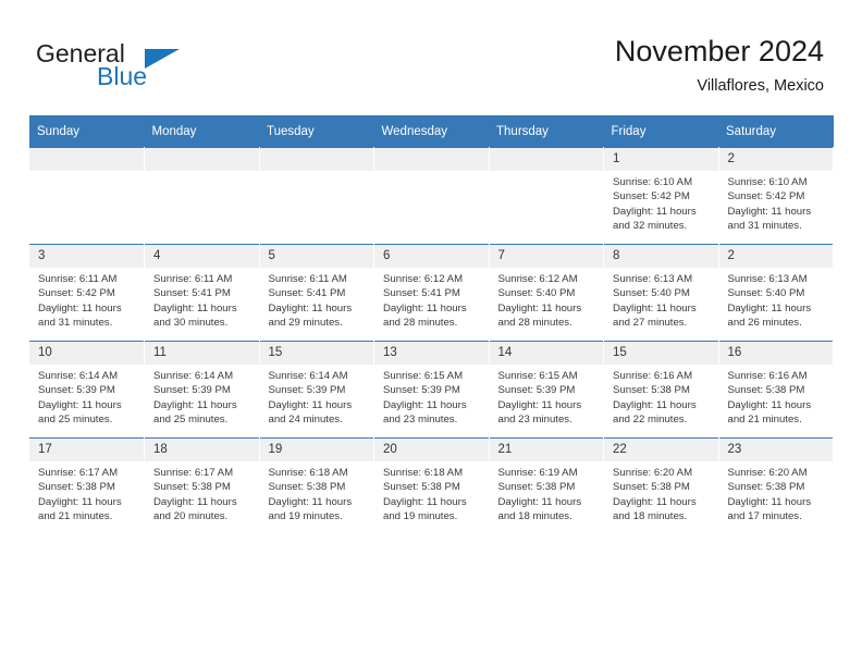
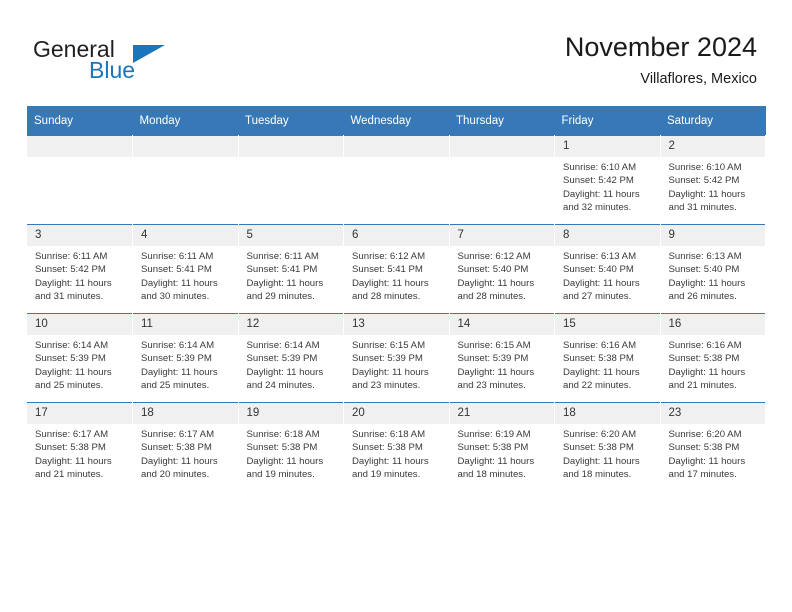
  General
  Blue
  November 2024
  Villaflores, Mexico
  Sunday	Monday	Tuesday	Wednesday	Thursday	Friday	Saturday
  					1Sunrise: 6:10 AMSunset: 5:42 PMDaylight: 11 hours and 32 minutes.	2Sunrise: 6:10 AMSunset: 5:42 PMDaylight: 11 hours and 31 minutes.
- 3Sunrise: 6:11 AMSunset: 5:42 PMDaylight: 11 hours and 31 minutes.	4Sunrise: 6:11 AMSunset: 5:41 PMDaylight: 11 hours and 30 minutes.	5Sunrise: 6:11 AMSunset: 5:41 PMDaylight: 11 hours and 29 minutes.	6Sunrise: 6:12 AMSunset: 5:41 PMDaylight: 11 hours and 28 minutes.	7Sunrise: 6:12 AMSunset: 5:40 PMDaylight: 11 hours and 28 minutes.	8Sunrise: 6:13 AMSunset: 5:40 PMDaylight: 11 hours and 27 minutes.	2Sunrise: 6:13 AMSunset: 5:40 PMDaylight: 11 hours and 26 minutes.
+ 3Sunrise: 6:11 AMSunset: 5:42 PMDaylight: 11 hours and 31 minutes.	4Sunrise: 6:11 AMSunset: 5:41 PMDaylight: 11 hours and 30 minutes.	5Sunrise: 6:11 AMSunset: 5:41 PMDaylight: 11 hours and 29 minutes.	6Sunrise: 6:12 AMSunset: 5:41 PMDaylight: 11 hours and 28 minutes.	7Sunrise: 6:12 AMSunset: 5:40 PMDaylight: 11 hours and 28 minutes.	8Sunrise: 6:13 AMSunset: 5:40 PMDaylight: 11 hours and 27 minutes.	9Sunrise: 6:13 AMSunset: 5:40 PMDaylight: 11 hours and 26 minutes.
- 10Sunrise: 6:14 AMSunset: 5:39 PMDaylight: 11 hours and 25 minutes.	11Sunrise: 6:14 AMSunset: 5:39 PMDaylight: 11 hours and 25 minutes.	15Sunrise: 6:14 AMSunset: 5:39 PMDaylight: 11 hours and 24 minutes.	13Sunrise: 6:15 AMSunset: 5:39 PMDaylight: 11 hours and 23 minutes.	14Sunrise: 6:15 AMSunset: 5:39 PMDaylight: 11 hours and 23 minutes.	15Sunrise: 6:16 AMSunset: 5:38 PMDaylight: 11 hours and 22 minutes.	16Sunrise: 6:16 AMSunset: 5:38 PMDaylight: 11 hours and 21 minutes.
+ 10Sunrise: 6:14 AMSunset: 5:39 PMDaylight: 11 hours and 25 minutes.	11Sunrise: 6:14 AMSunset: 5:39 PMDaylight: 11 hours and 25 minutes.	12Sunrise: 6:14 AMSunset: 5:39 PMDaylight: 11 hours and 24 minutes.	13Sunrise: 6:15 AMSunset: 5:39 PMDaylight: 11 hours and 23 minutes.	14Sunrise: 6:15 AMSunset: 5:39 PMDaylight: 11 hours and 23 minutes.	15Sunrise: 6:16 AMSunset: 5:38 PMDaylight: 11 hours and 22 minutes.	16Sunrise: 6:16 AMSunset: 5:38 PMDaylight: 11 hours and 21 minutes.
- 17Sunrise: 6:17 AMSunset: 5:38 PMDaylight: 11 hours and 21 minutes.	18Sunrise: 6:17 AMSunset: 5:38 PMDaylight: 11 hours and 20 minutes.	19Sunrise: 6:18 AMSunset: 5:38 PMDaylight: 11 hours and 19 minutes.	20Sunrise: 6:18 AMSunset: 5:38 PMDaylight: 11 hours and 19 minutes.	21Sunrise: 6:19 AMSunset: 5:38 PMDaylight: 11 hours and 18 minutes.	22Sunrise: 6:20 AMSunset: 5:38 PMDaylight: 11 hours and 18 minutes.	23Sunrise: 6:20 AMSunset: 5:38 PMDaylight: 11 hours and 17 minutes.
+ 17Sunrise: 6:17 AMSunset: 5:38 PMDaylight: 11 hours and 21 minutes.	18Sunrise: 6:17 AMSunset: 5:38 PMDaylight: 11 hours and 20 minutes.	19Sunrise: 6:18 AMSunset: 5:38 PMDaylight: 11 hours and 19 minutes.	20Sunrise: 6:18 AMSunset: 5:38 PMDaylight: 11 hours and 19 minutes.	21Sunrise: 6:19 AMSunset: 5:38 PMDaylight: 11 hours and 18 minutes.	18Sunrise: 6:20 AMSunset: 5:38 PMDaylight: 11 hours and 18 minutes.	23Sunrise: 6:20 AMSunset: 5:38 PMDaylight: 11 hours and 17 minutes.
